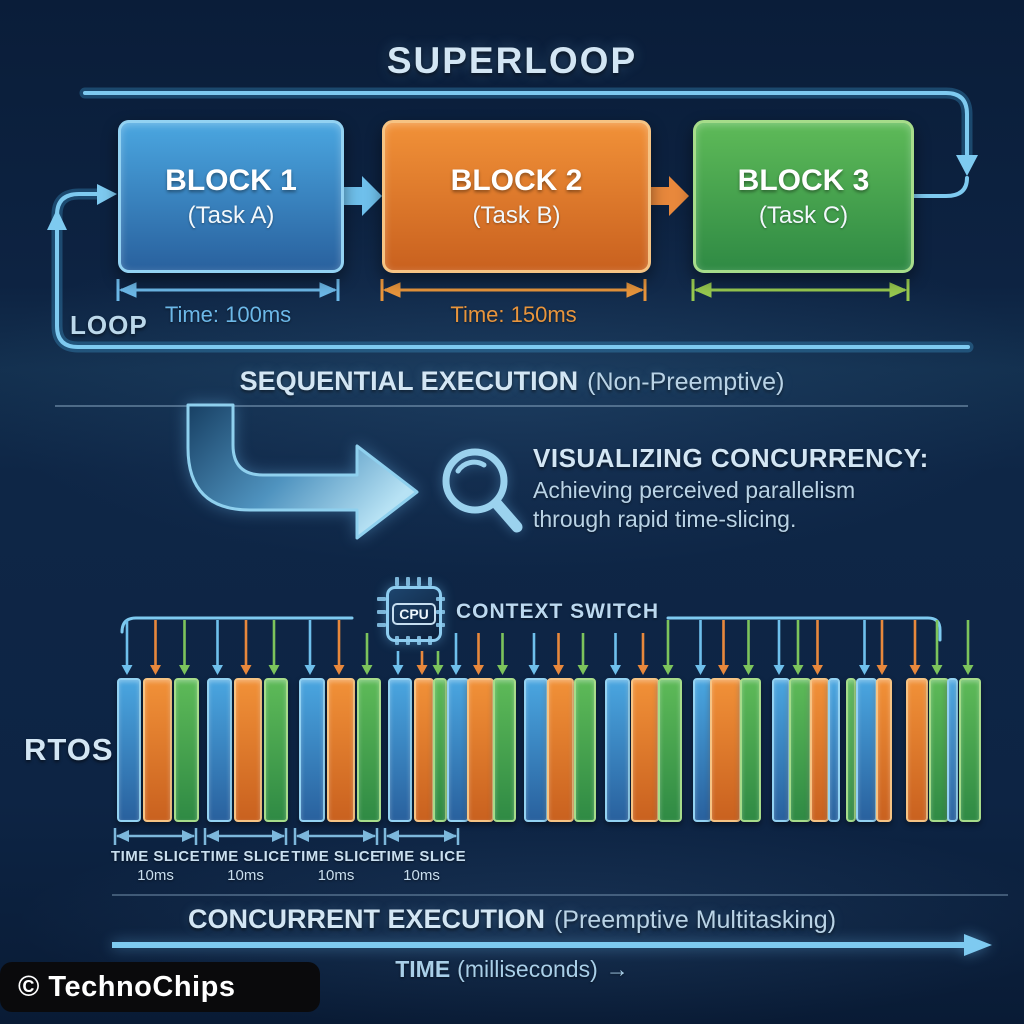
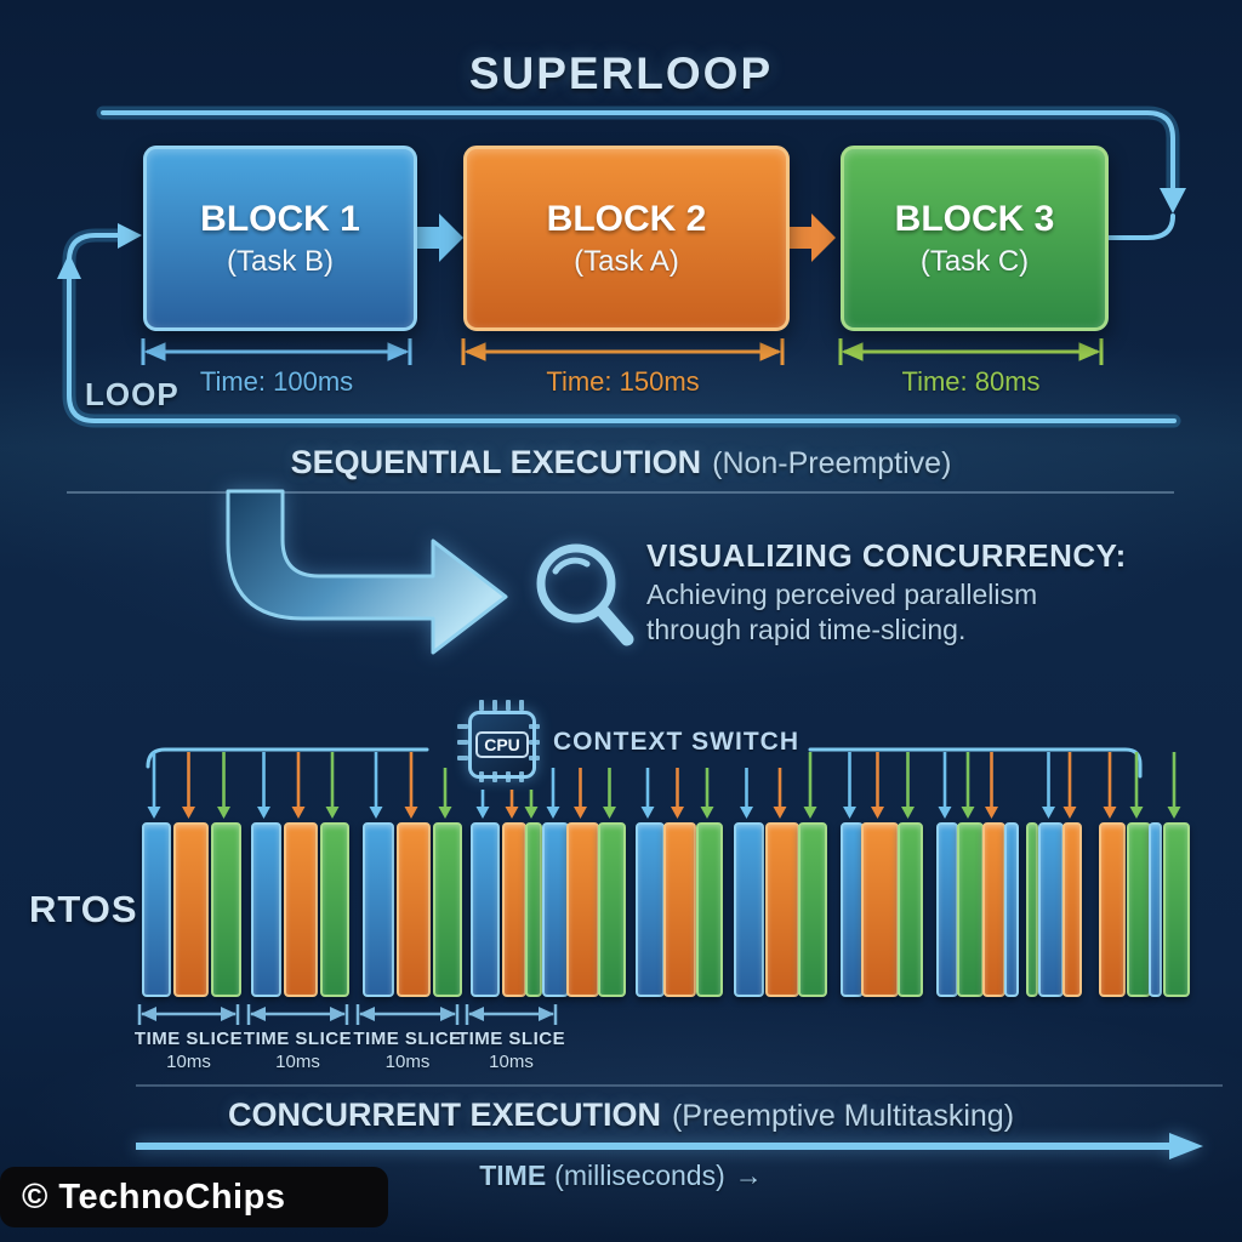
  SUPERLOOP
  BLOCK 1
- (Task A)
+ (Task B)
  BLOCK 2
- (Task B)
+ (Task A)
  BLOCK 3
  (Task C)
  Time: 100ms
  Time: 150ms
+ Time: 80ms
  LOOP
  SEQUENTIAL EXECUTION (Non-Preemptive)
  VISUALIZING CONCURRENCY:
  Achieving perceived parallelism
  through rapid time-slicing.
  CPU
  CONTEXT SWITCH
  RTOS
  TIME SLICE
  10ms
  TIME SLICE
  10ms
  TIME SLICE
  10ms
  TIME SLICE
  10ms
  CONCURRENT EXECUTION (Preemptive Multitasking)
  TIME (milliseconds) →
  © TechnoChips
